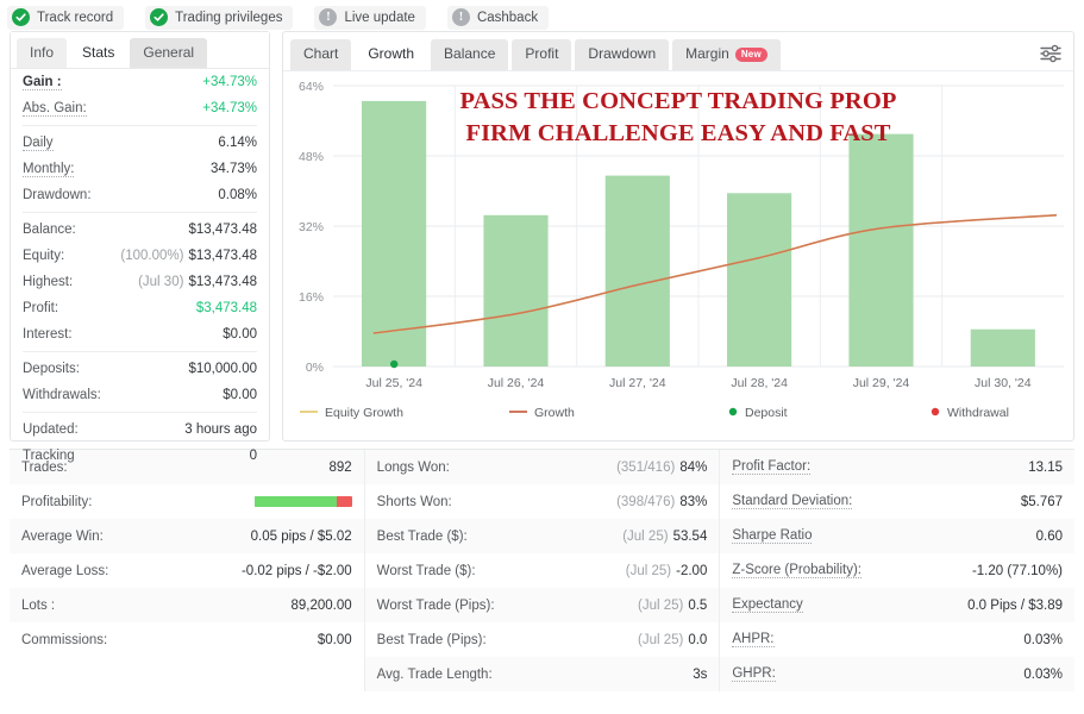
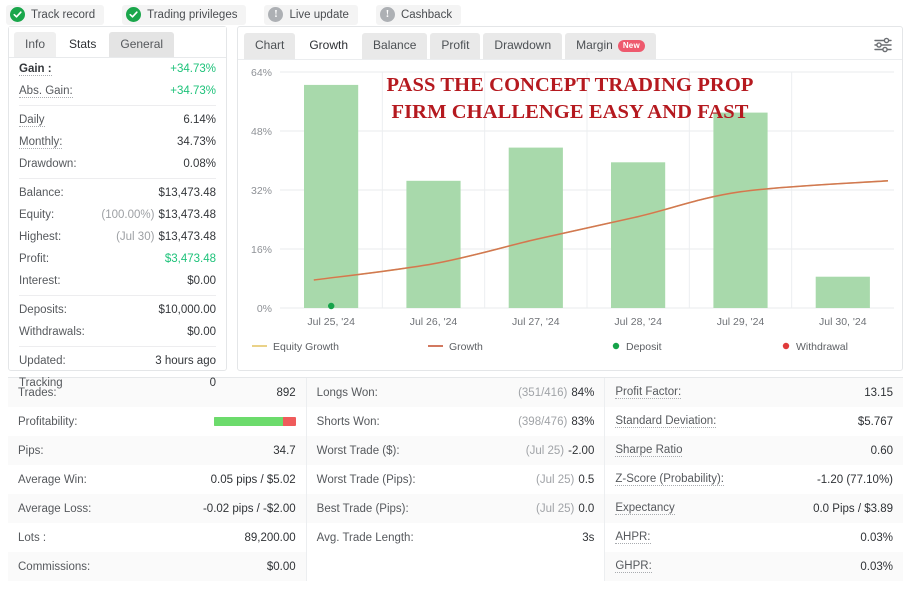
  Track record
  Trading privileges
  !
  Live update
  !
  Cashback
  Info
  Stats
  General
  Gain :
  +34.73%
  Abs. Gain:
  +34.73%
  Daily
  6.14%
  Monthly:
  34.73%
  Drawdown:
  0.08%
  Balance:
  $13,473.48
  Equity:
  (100.00%) $13,473.48
  Highest:
  (Jul 30) $13,473.48
  Profit:
  $3,473.48
  Interest:
  $0.00
  Deposits:
  $10,000.00
  Withdrawals:
  $0.00
  Updated:
  3 hours ago
  Tracking
  0
  Chart
  Growth
  Balance
  Profit
  Drawdown
  Margin New
  PASS THE CONCEPT TRADING PROP
  FIRM CHALLENGE EASY AND FAST
  0%
  16%
  32%
  48%
  64%
  Jul 25, '24
  Jul 26, '24
  Jul 27, '24
  Jul 28, '24
  Jul 29, '24
  Jul 30, '24
  Equity Growth
  Growth
  Deposit
  Withdrawal
  Trades:
  892
  Profitability:
+ Pips:
+ 34.7
  Average Win:
  0.05 pips / $5.02
  Average Loss:
  -0.02 pips / -$2.00
  Lots :
  89,200.00
  Commissions:
  $0.00
  Longs Won:
  (351/416) 84%
  Shorts Won:
  (398/476) 83%
- Best Trade ($):
- (Jul 25) 53.54
  Worst Trade ($):
  (Jul 25) -2.00
  Worst Trade (Pips):
  (Jul 25) 0.5
  Best Trade (Pips):
  (Jul 25) 0.0
  Avg. Trade Length:
  3s
  Profit Factor:
  13.15
  Standard Deviation:
  $5.767
  Sharpe Ratio
  0.60
  Z-Score (Probability):
  -1.20 (77.10%)
  Expectancy
  0.0 Pips / $3.89
  AHPR:
  0.03%
  GHPR:
  0.03%
